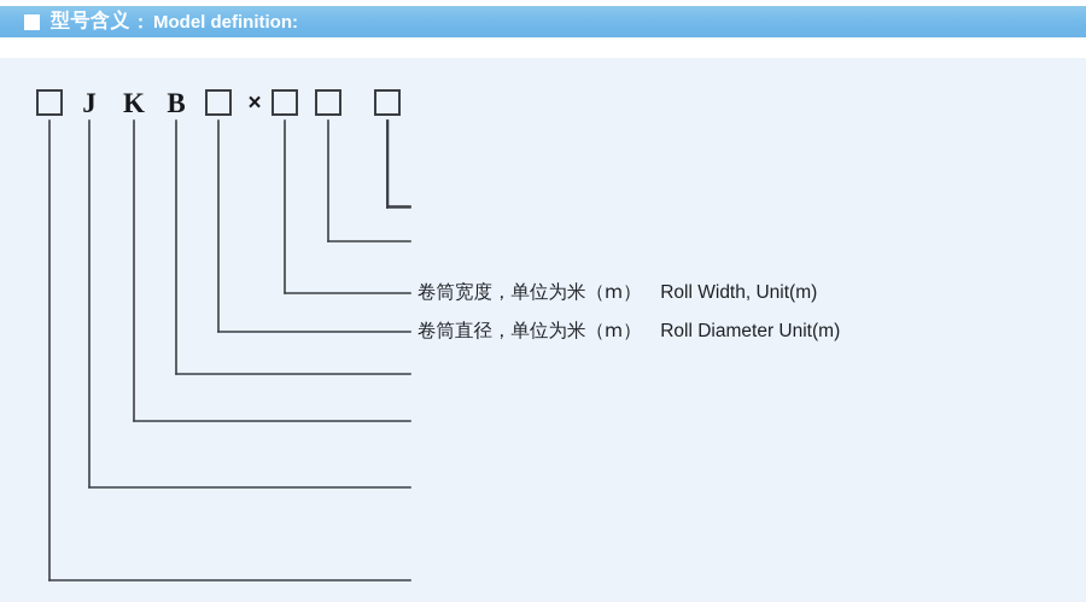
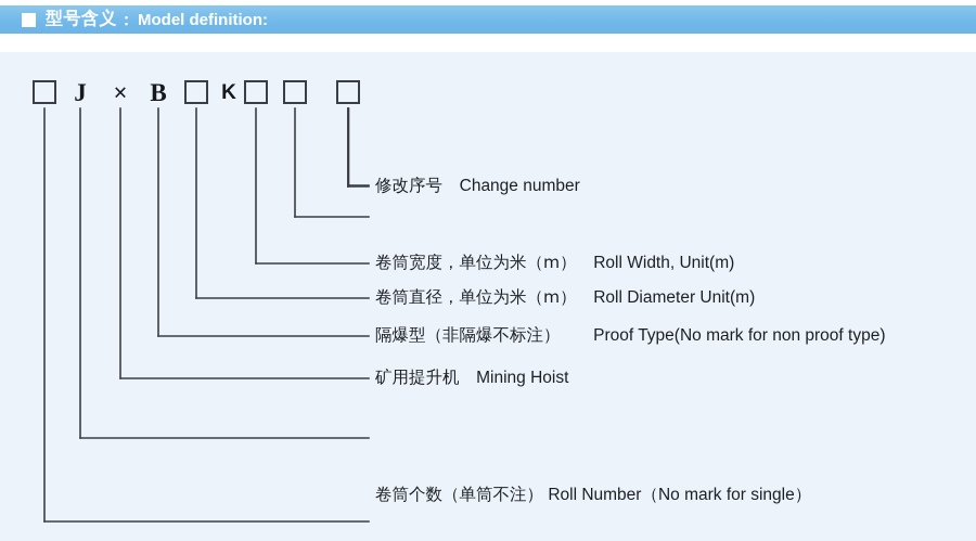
  型号含义
  ：
  Model definition:
  J
- K
+ ×
  B
- ×
+ K
+ 修改序号 Change number
  卷筒宽度，单位为米（m） Roll Width, Unit(m)
  卷筒直径，单位为米（m） Roll Diameter Unit(m)
+ 隔爆型（非隔爆不标注） Proof Type(No mark for non proof type)
+ 矿用提升机 Mining Hoist
+ 卷筒个数（单筒不注） Roll Number（No mark for single）
